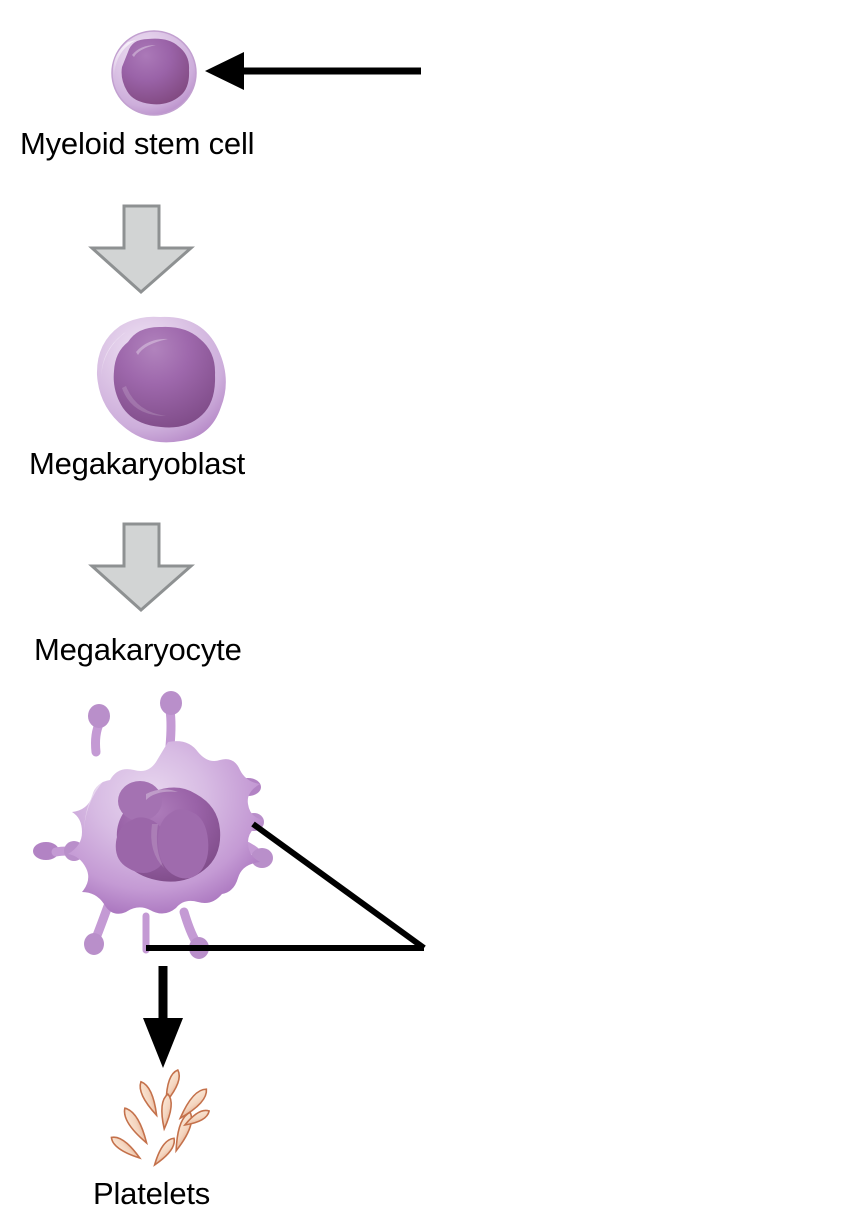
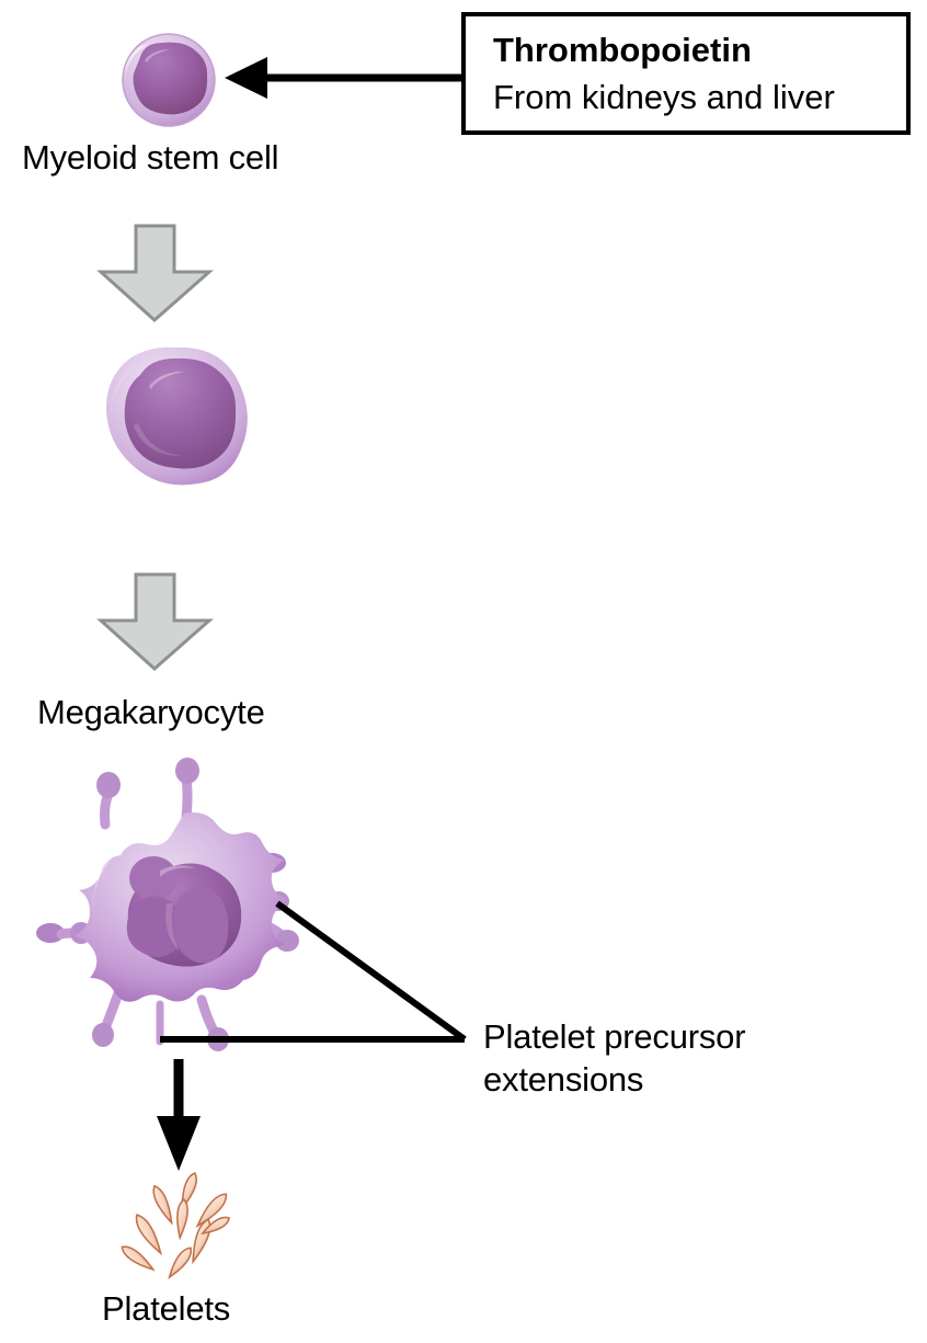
+ Thrombopoietin
+ From kidneys and liver
  Myeloid stem cell
- Megakaryoblast
  Megakaryocyte
+ Platelet precursor
+ extensions
  Platelets
